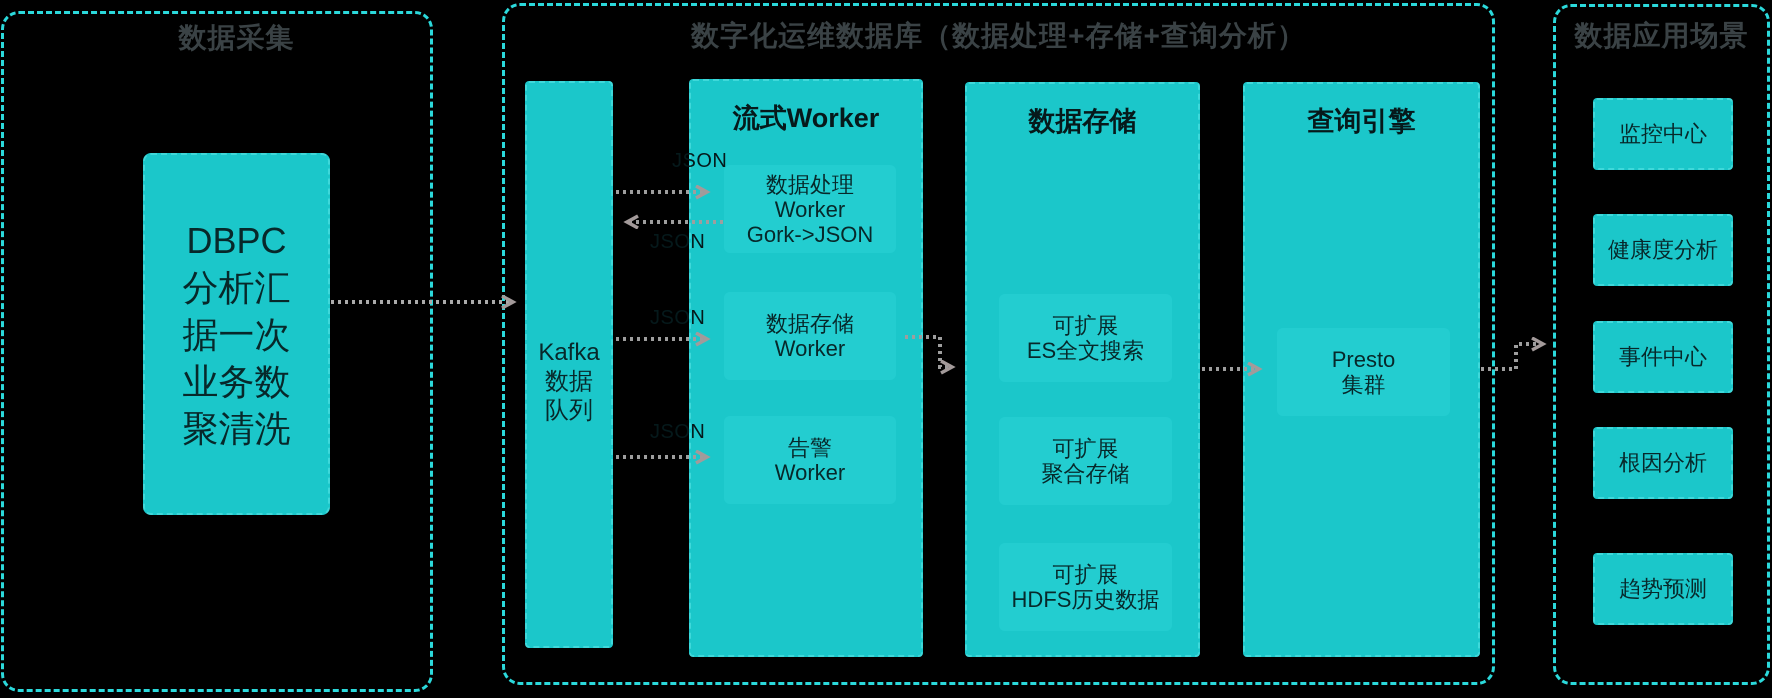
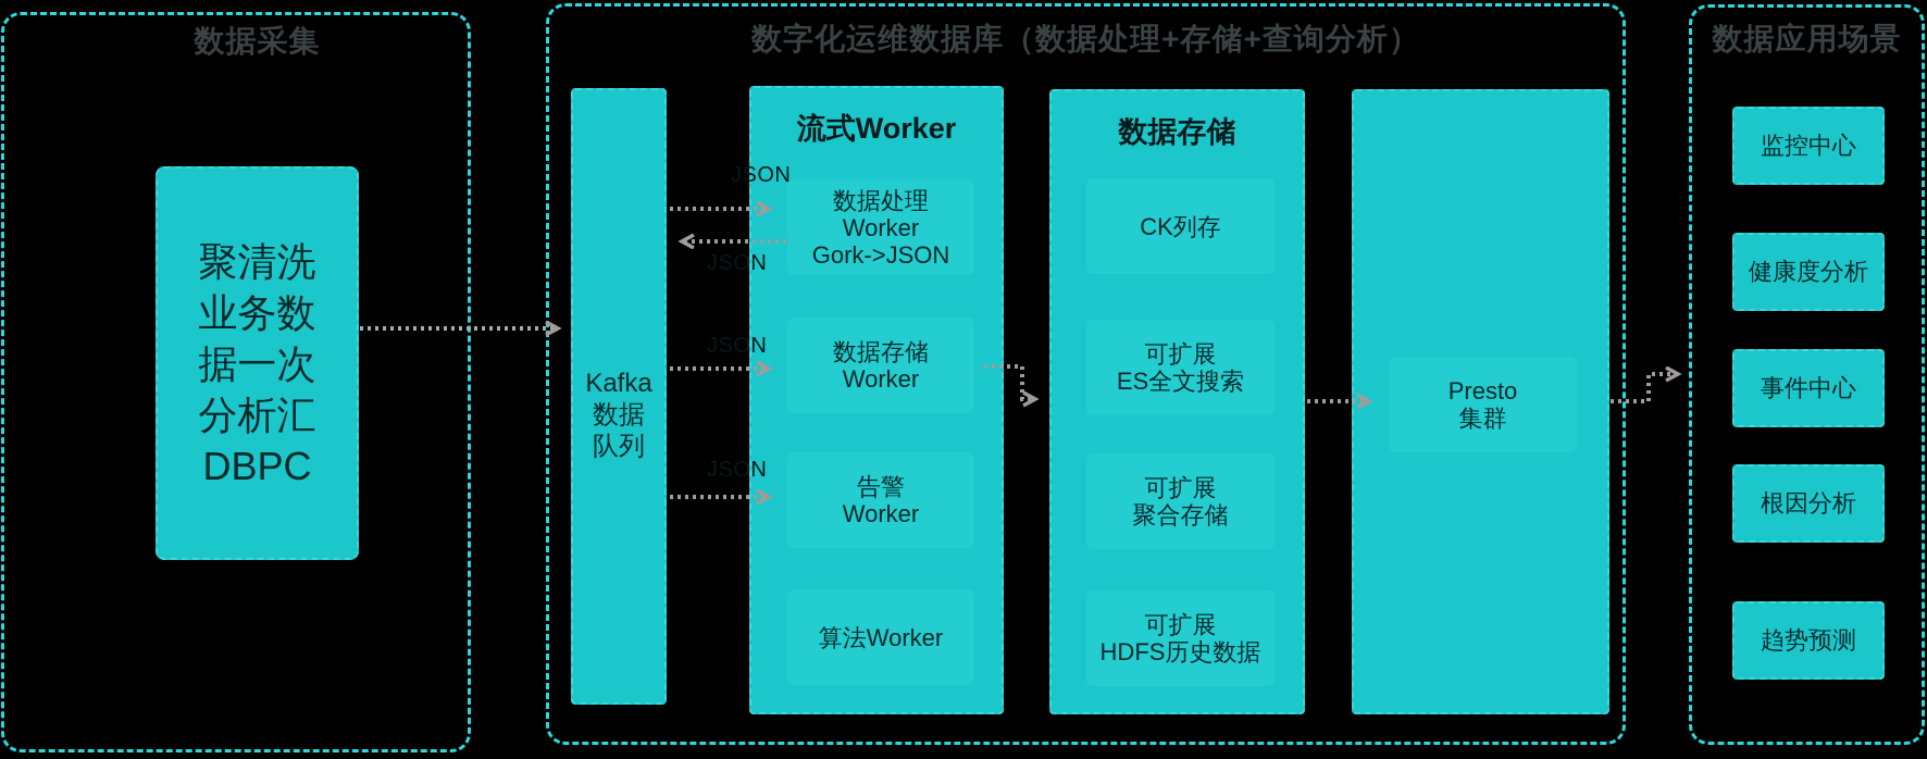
  数据采集
  数字化运维数据库（数据处理+存储+查询分析）
  数据应用场景
- DBPC
+ 聚清洗
- 分析汇
+ 业务数
  据一次
- 业务数
+ 分析汇
- 聚清洗
+ DBPC
  Kafka
  数据
  队列
  流式Worker
  数据处理
  Worker
  Gork->JSON
  数据存储
  Worker
  告警
  Worker
+ 算法Worker
  数据存储
+ CK列存
  可扩展
  ES全文搜索
  可扩展
  聚合存储
  可扩展
  HDFS历史数据
- 查询引擎
  Presto
  集群
  监控中心
  健康度分析
  事件中心
  根因分析
  趋势预测
  JSON
  JSON
  JSON
  JSON
